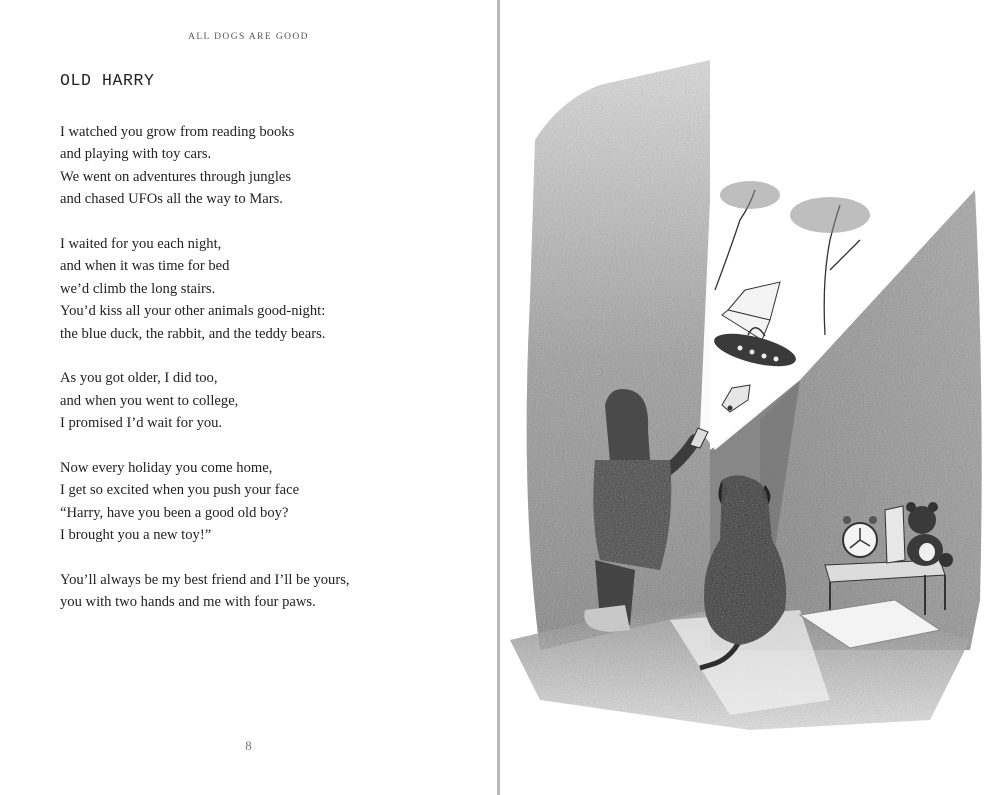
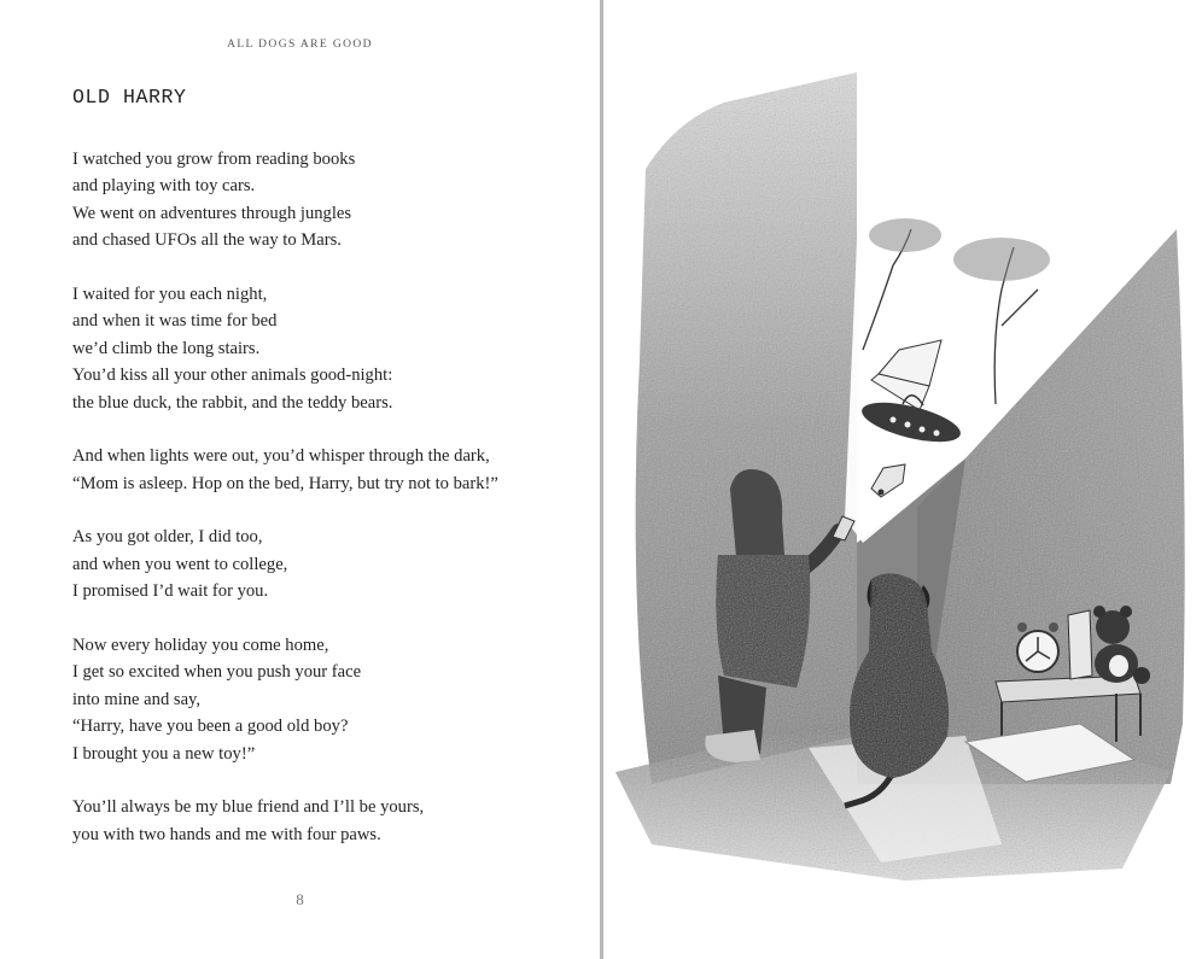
  ALL DOGS ARE GOOD
  OLD HARRY
  I watched you grow from reading books
  and playing with toy cars.
  We went on adventures through jungles
  and chased UFOs all the way to Mars.
  I waited for you each night,
  and when it was time for bed
  we’d climb the long stairs.
  You’d kiss all your other animals good-night:
  the blue duck, the rabbit, and the teddy bears.
+ And when lights were out, you’d whisper through the dark,
+ “Mom is asleep. Hop on the bed, Harry, but try not to bark!”
  As you got older, I did too,
  and when you went to college,
  I promised I’d wait for you.
  Now every holiday you come home,
  I get so excited when you push your face
+ into mine and say,
  “Harry, have you been a good old boy?
  I brought you a new toy!”
- You’ll always be my best friend and I’ll be yours,
+ You’ll always be my blue friend and I’ll be yours,
  you with two hands and me with four paws.
  8
